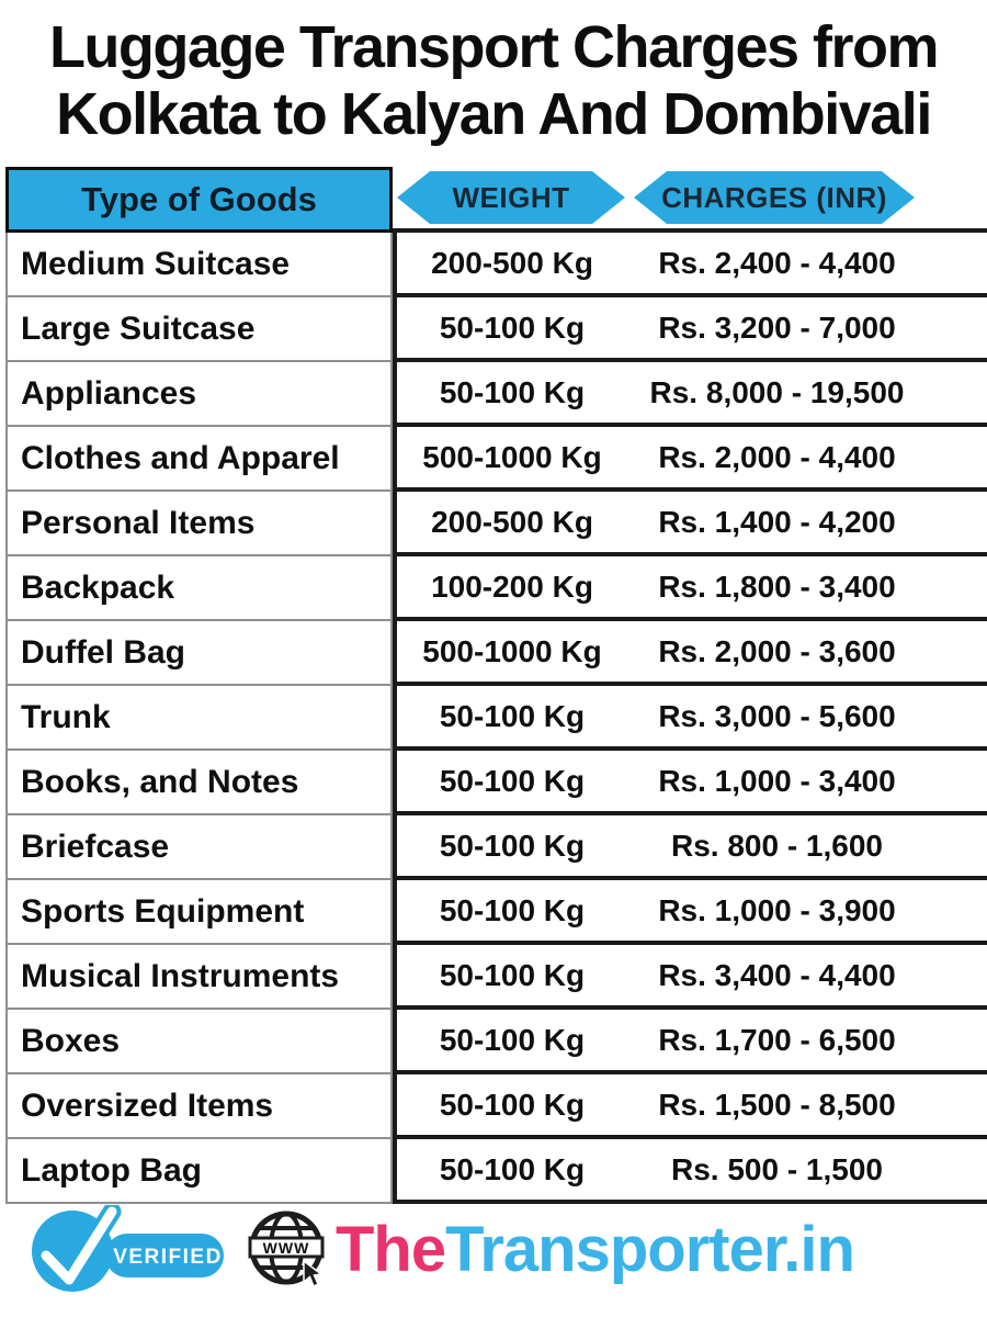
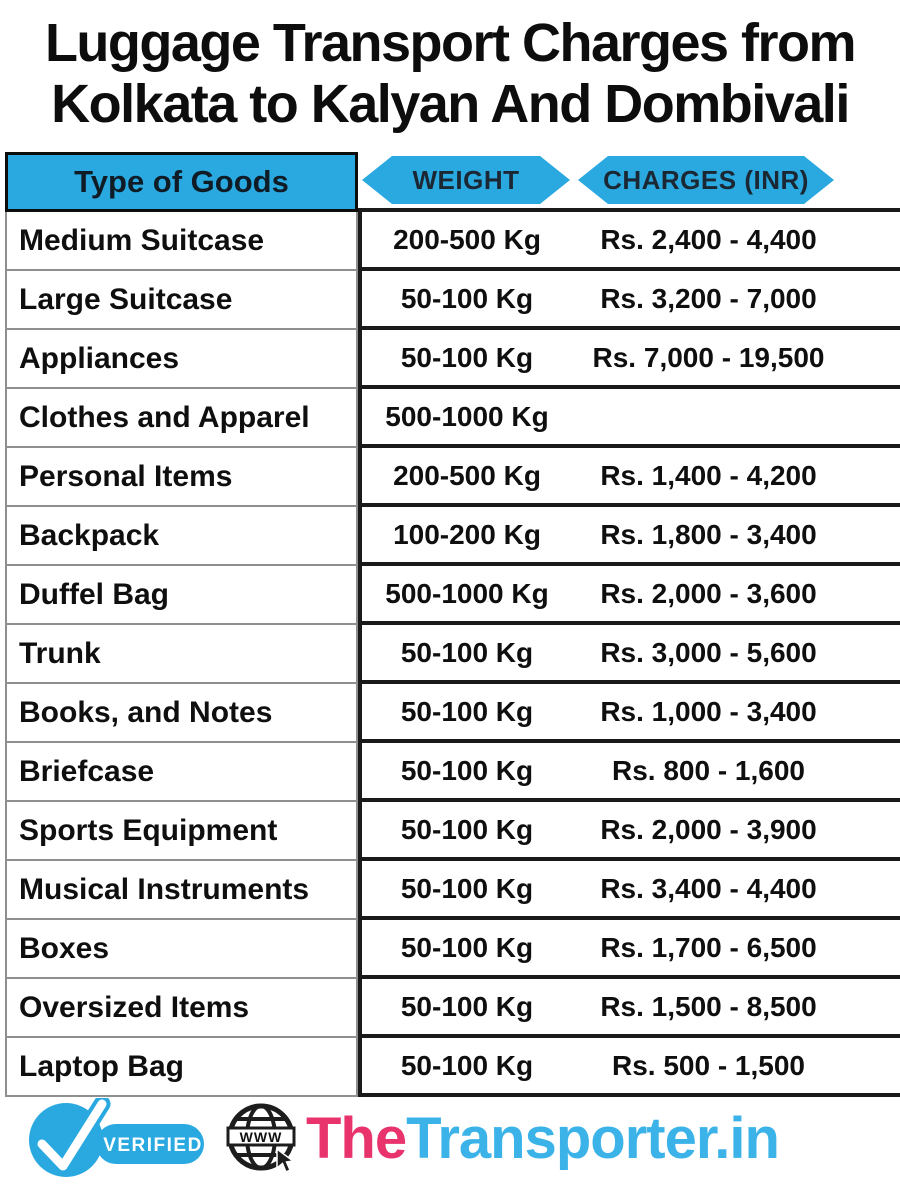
  Luggage Transport Charges from
  Kolkata to Kalyan And Dombivali
  Type of Goods
  WEIGHT
  CHARGES (INR)
  Medium Suitcase
  200-500 Kg
  Rs. 2,400 - 4,400
  Large Suitcase
  50-100 Kg
  Rs. 3,200 - 7,000
  Appliances
  50-100 Kg
- Rs. 8,000 - 19,500
+ Rs. 7,000 - 19,500
  Clothes and Apparel
  500-1000 Kg
- Rs. 2,000 - 4,400
  Personal Items
  200-500 Kg
  Rs. 1,400 - 4,200
  Backpack
  100-200 Kg
  Rs. 1,800 - 3,400
  Duffel Bag
  500-1000 Kg
  Rs. 2,000 - 3,600
  Trunk
  50-100 Kg
  Rs. 3,000 - 5,600
  Books, and Notes
  50-100 Kg
  Rs. 1,000 - 3,400
  Briefcase
  50-100 Kg
  Rs. 800 - 1,600
  Sports Equipment
  50-100 Kg
- Rs. 1,000 - 3,900
+ Rs. 2,000 - 3,900
  Musical Instruments
  50-100 Kg
  Rs. 3,400 - 4,400
  Boxes
  50-100 Kg
  Rs. 1,700 - 6,500
  Oversized Items
  50-100 Kg
  Rs. 1,500 - 8,500
  Laptop Bag
  50-100 Kg
  Rs. 500 - 1,500
  VERIFIED
  WWW
  TheTransporter.in
